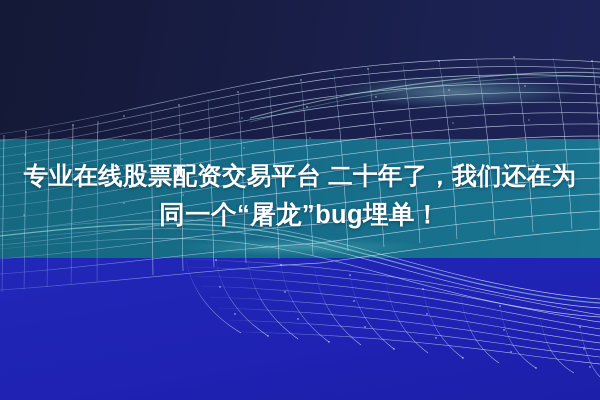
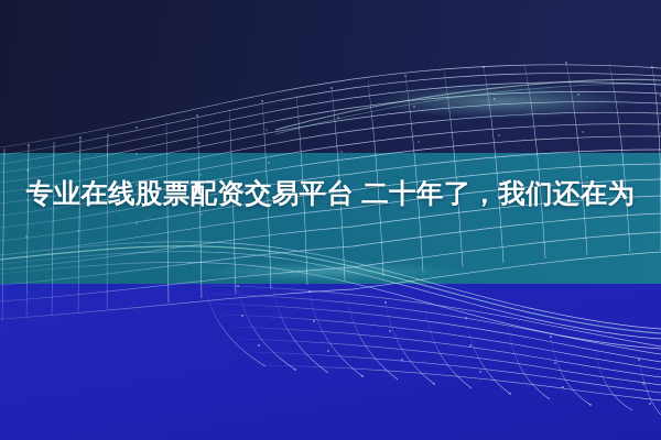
  专业在线股票配资交易平台 二十年了，我们还在为
- 同一个“屠龙”bug埋单！
